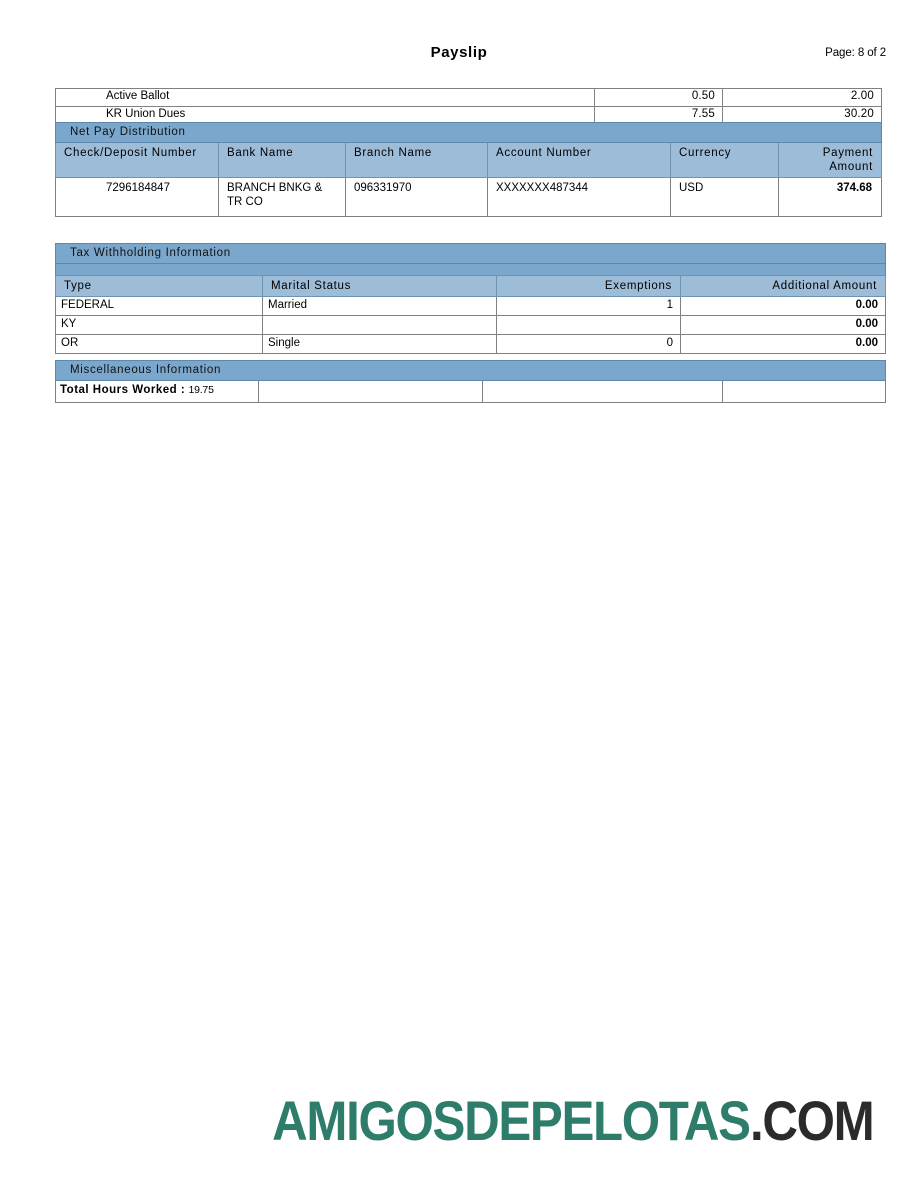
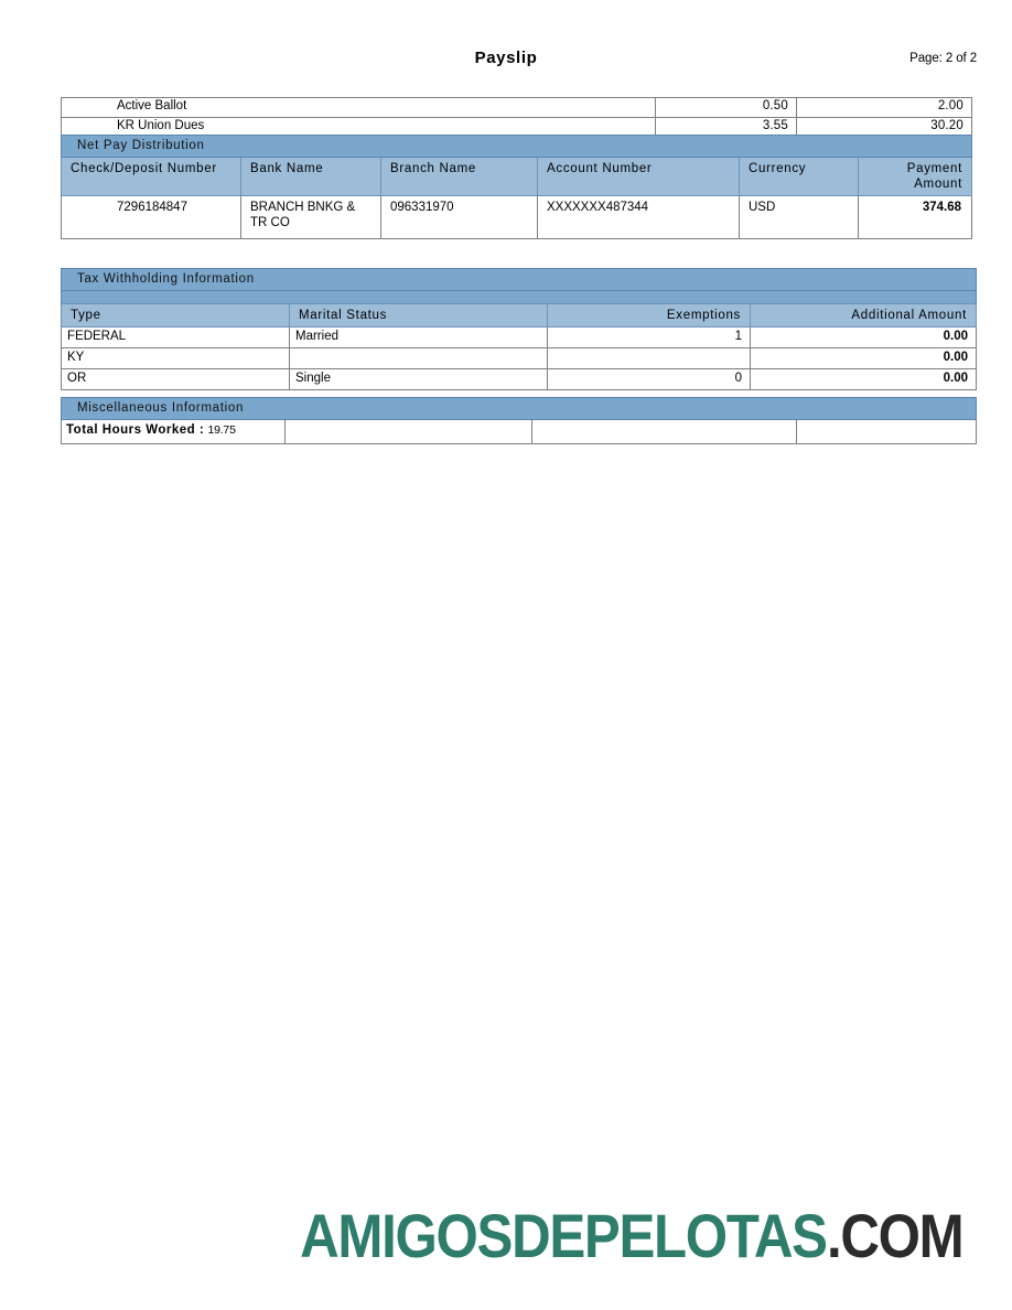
  Payslip
- Page: 8 of 2
+ Page: 2 of 2
  Active Ballot	0.50	2.00
- KR Union Dues	7.55	30.20
+ KR Union Dues	3.55	30.20
  Net Pay Distribution
  Check/Deposit Number	Bank Name	Branch Name	Account Number	Currency	Payment Amount
  7296184847	BRANCH BNKG & TR CO	096331970	XXXXXXX487344	USD	374.68
  Tax Withholding Information
  Type	Marital Status	Exemptions	Additional Amount
  FEDERAL	Married	1	0.00
  KY			0.00
  OR	Single	0	0.00
  Miscellaneous Information
  Total Hours Worked : 19.75
  AMIGOSDEPELOTAS.COM
